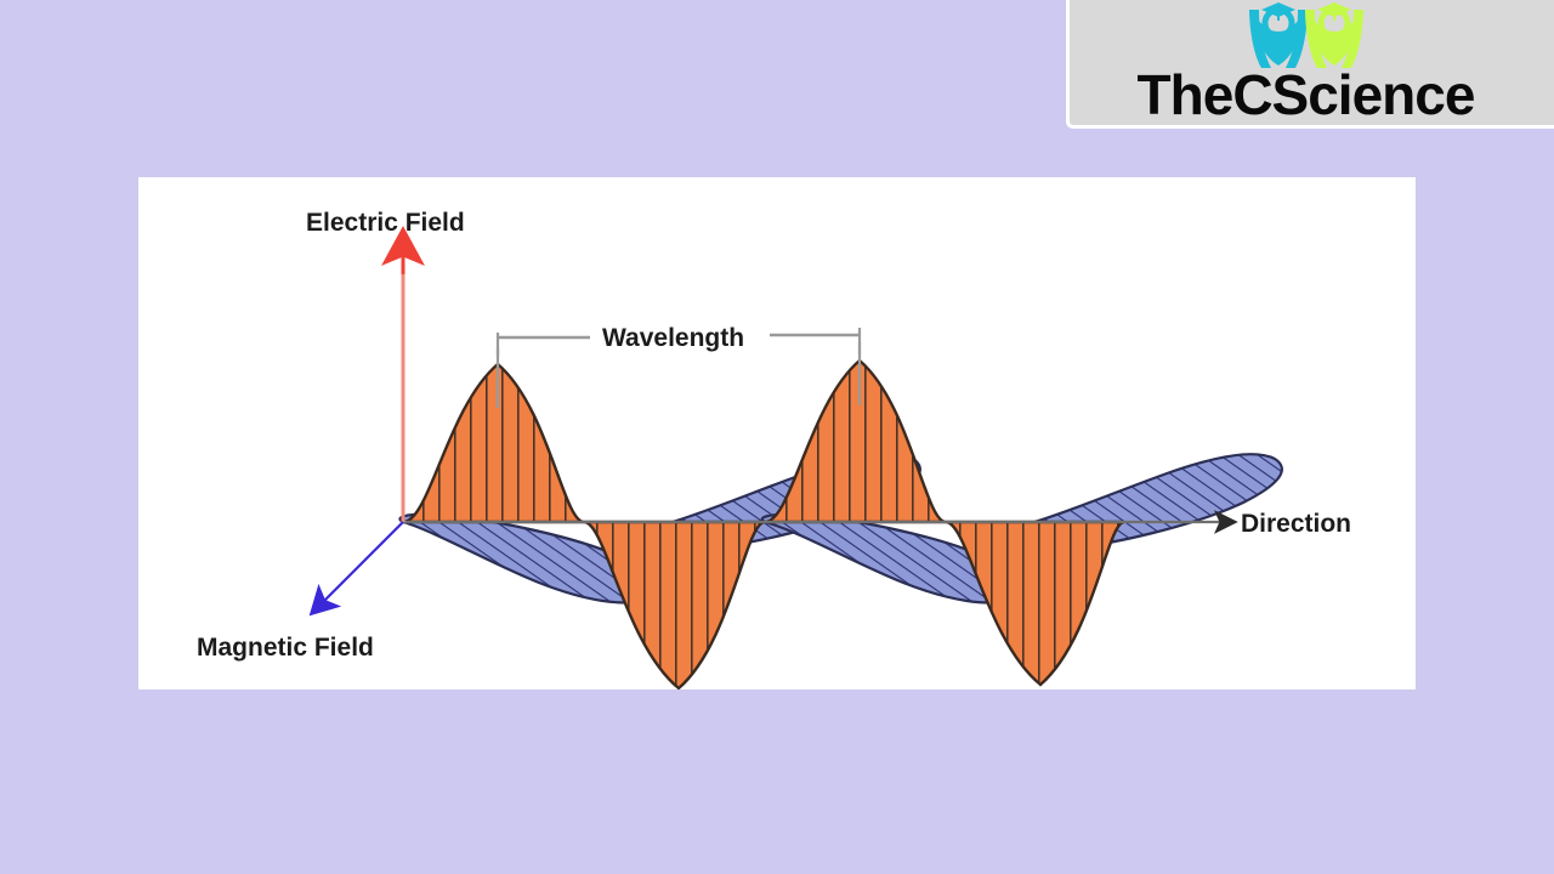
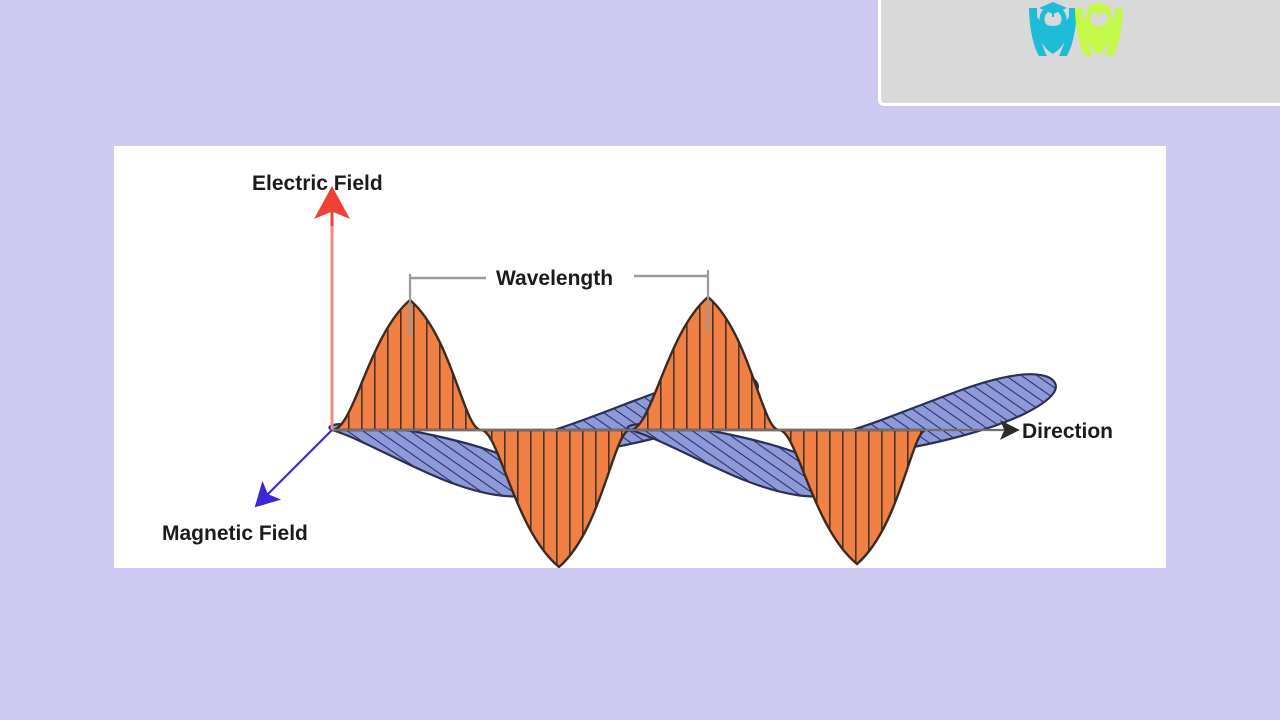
- TheCScience
  Direction
  Electric Field
  Magnetic Field
  Wavelength
